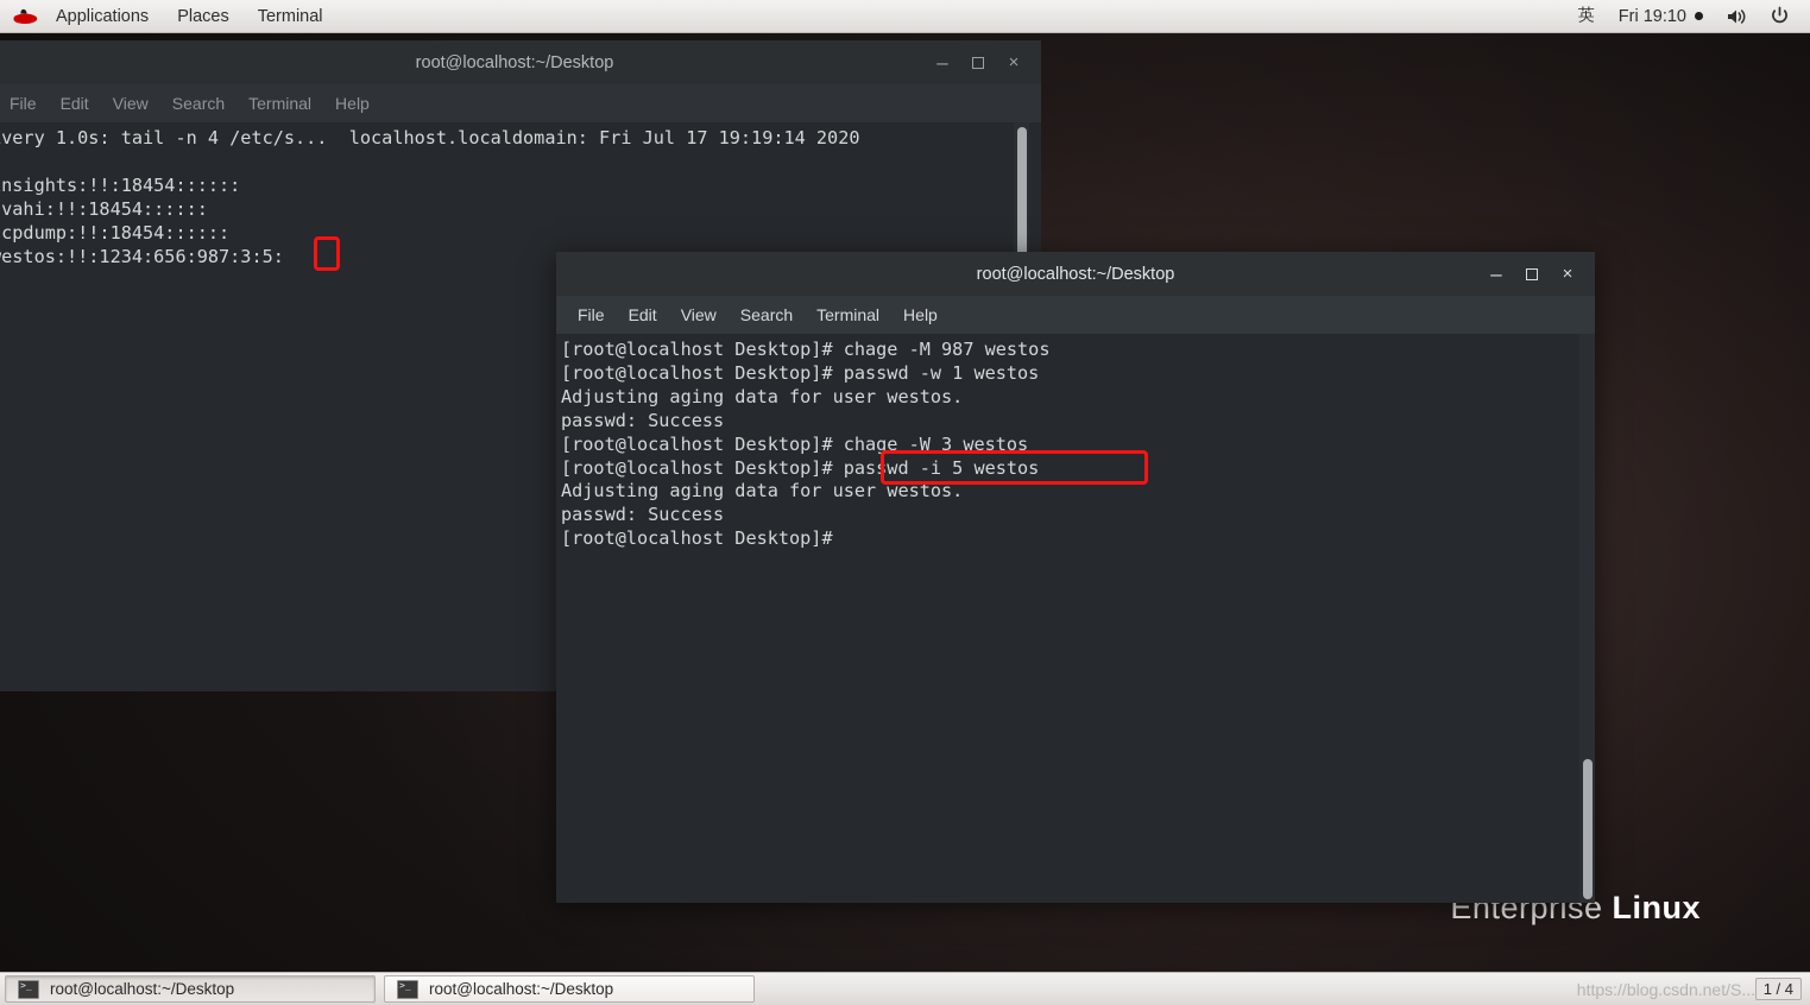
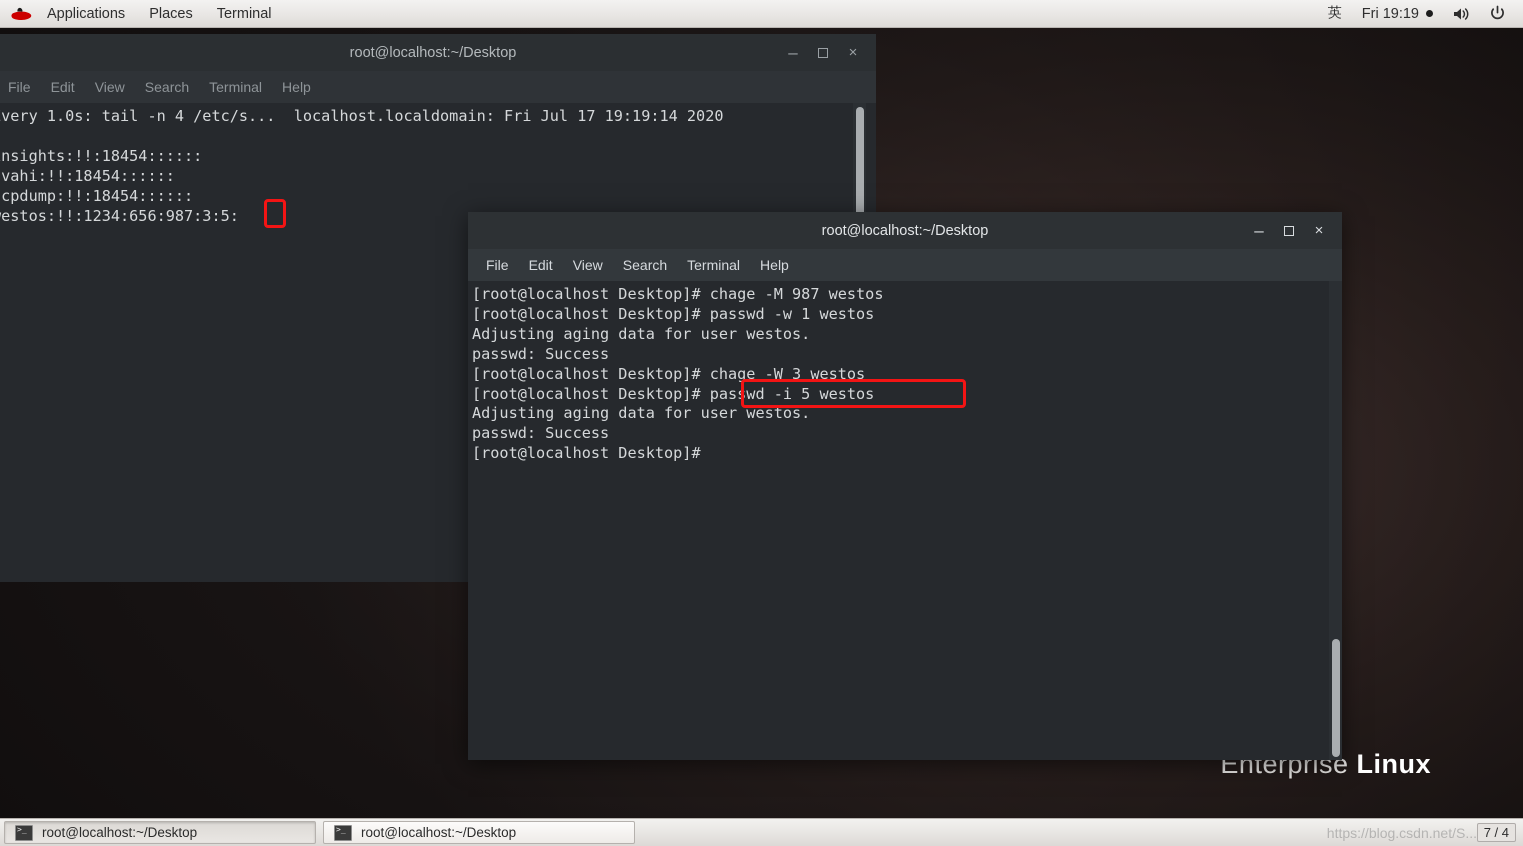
  Enterprise Linux
  Applications
  Places
  Terminal
  英
- Fri 19:10
+ Fri 19:19
  root@localhost:~/Desktop
  –
  ×
  File
  Edit
  View
  Search
  Terminal
  Help
  very 1.0s: tail -n 4 /etc/s... localhost.localdomain: Fri Jul 17 19:19:14 2020
  nsights:!!:18454::::::
  vahi:!!:18454::::::
  cpdump:!!:18454::::::
  estos:!!:1234:656:987:3:5:
  root@localhost:~/Desktop
  –
  ×
  File
  Edit
  View
  Search
  Terminal
  Help
  [root@localhost Desktop]# chage -M 987 westos
  [root@localhost Desktop]# passwd -w 1 westos
  Adjusting aging data for user westos.
  passwd: Success
  [root@localhost Desktop]# chage -W 3 westos
  [root@localhost Desktop]# passwd -i 5 westos
  Adjusting aging data for user westos.
  passwd: Success
  [root@localhost Desktop]#
  root@localhost:~/Desktop
  root@localhost:~/Desktop
- 1 / 4
+ 7 / 4
  https://blog.csdn.net/S...
